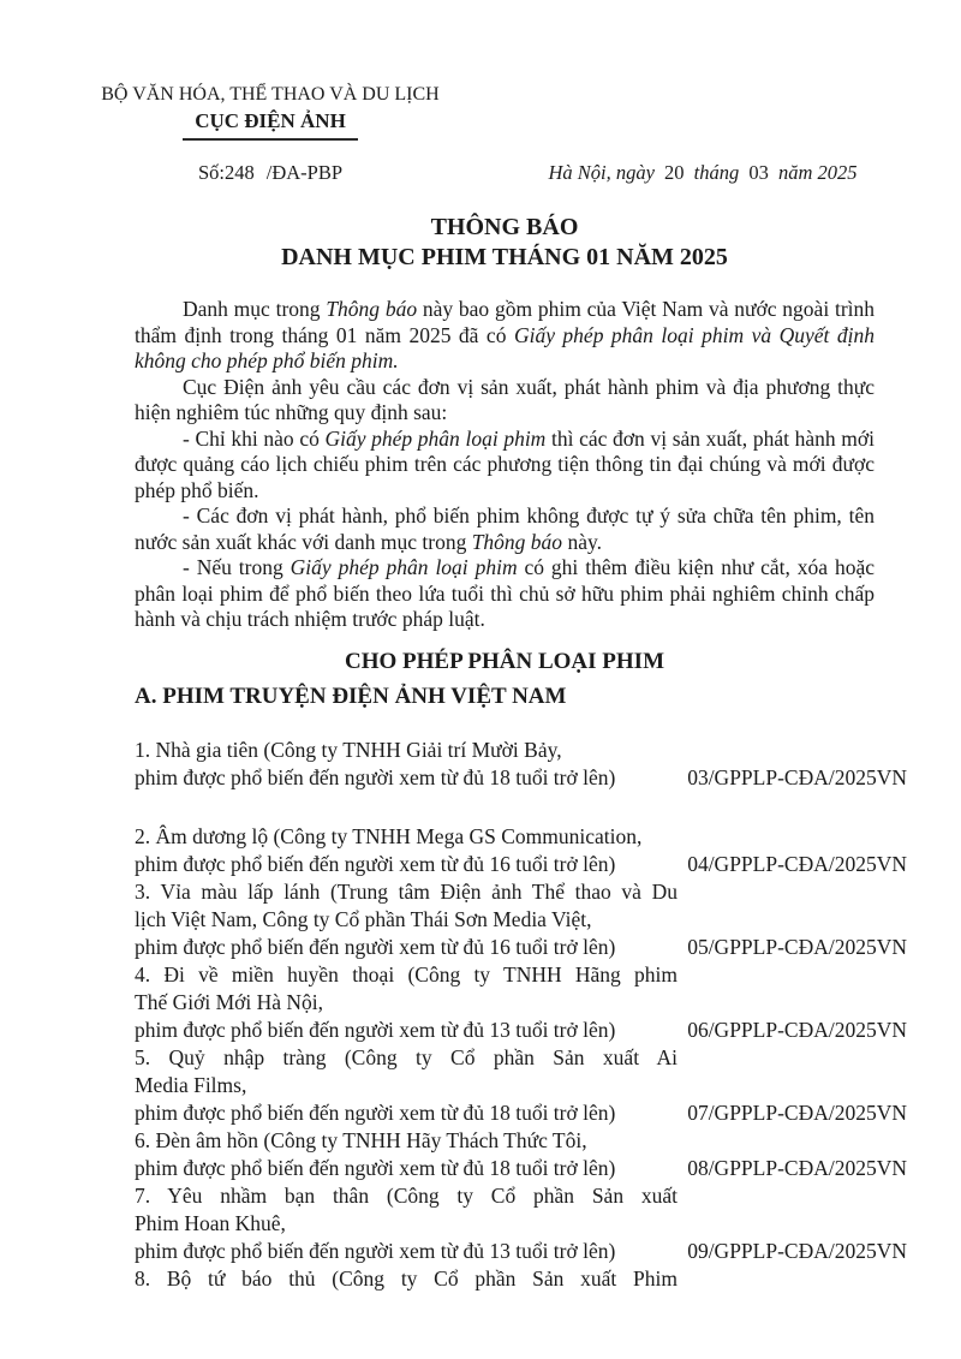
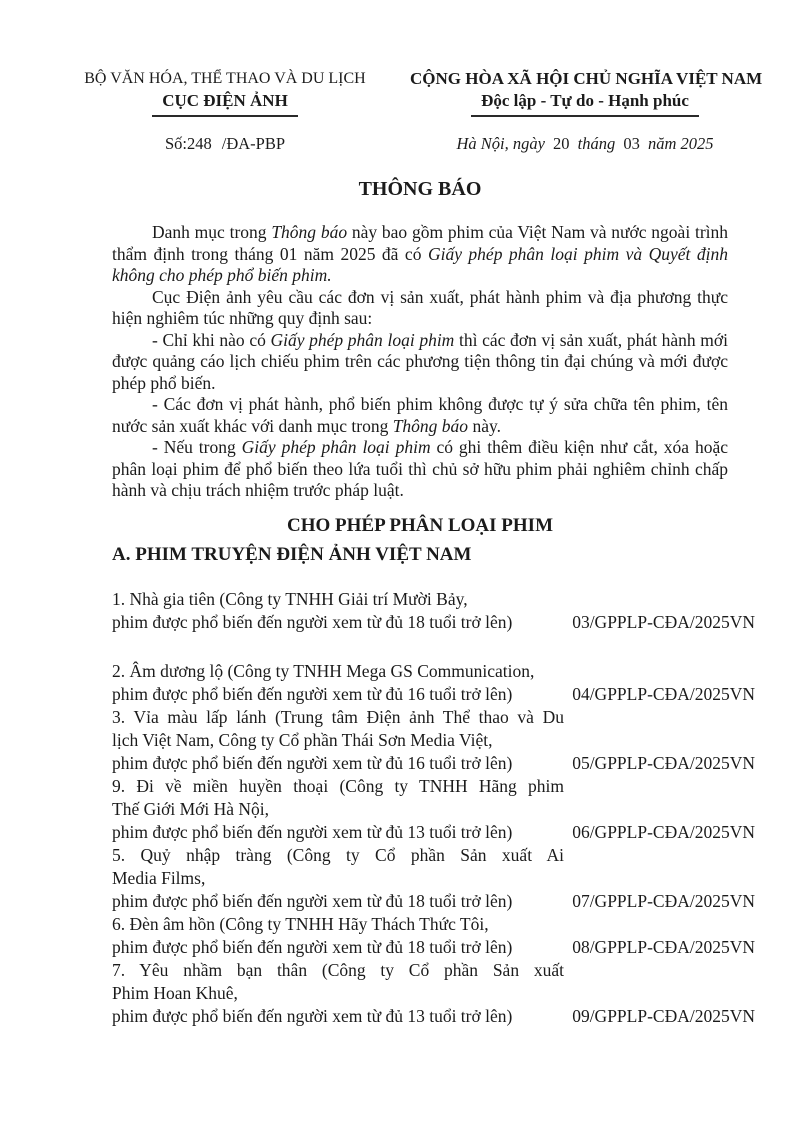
  BỘ VĂN HÓA, THỂ THAO VÀ DU LỊCH
  CỤC ĐIỆN ẢNH
+ CỘNG HÒA XÃ HỘI CHỦ NGHĨA VIỆT NAM
+ Độc lập - Tự do - Hạnh phúc
  Số:248 /ĐA-PBP
  Hà Nội, ngày 20 tháng 03 năm 2025
  THÔNG BÁO
- DANH MỤC PHIM THÁNG 01 NĂM 2025
  Danh mục trong Thông báo này bao gồm phim của Việt Nam và nước ngoài trình thẩm định trong tháng 01 năm 2025 đã có Giấy phép phân loại phim và Quyết định không cho phép phổ biến phim.
  Cục Điện ảnh yêu cầu các đơn vị sản xuất, phát hành phim và địa phương thực hiện nghiêm túc những quy định sau:
  - Chỉ khi nào có Giấy phép phân loại phim thì các đơn vị sản xuất, phát hành mới được quảng cáo lịch chiếu phim trên các phương tiện thông tin đại chúng và mới được phép phổ biến.
  - Các đơn vị phát hành, phổ biến phim không được tự ý sửa chữa tên phim, tên nước sản xuất khác với danh mục trong Thông báo này.
  - Nếu trong Giấy phép phân loại phim có ghi thêm điều kiện như cắt, xóa hoặc phân loại phim để phổ biến theo lứa tuổi thì chủ sở hữu phim phải nghiêm chỉnh chấp hành và chịu trách nhiệm trước pháp luật.
  CHO PHÉP PHÂN LOẠI PHIM
  A. PHIM TRUYỆN ĐIỆN ẢNH VIỆT NAM
  1. Nhà gia tiên (Công ty TNHH Giải trí Mười Bảy,
  phim được phổ biến đến người xem từ đủ 18 tuổi trở lên)
  03/GPPLP-CĐA/2025VN
  2. Âm dương lộ (Công ty TNHH Mega GS Communication,
  phim được phổ biến đến người xem từ đủ 16 tuổi trở lên)
  04/GPPLP-CĐA/2025VN
  3. Vỉa màu lấp lánh (Trung tâm Điện ảnh Thể thao và Du
  lịch Việt Nam, Công ty Cổ phần Thái Sơn Media Việt,
  phim được phổ biến đến người xem từ đủ 16 tuổi trở lên)
  05/GPPLP-CĐA/2025VN
- 4. Đi về miền huyền thoại (Công ty TNHH Hãng phim
+ 9. Đi về miền huyền thoại (Công ty TNHH Hãng phim
  Thế Giới Mới Hà Nội,
  phim được phổ biến đến người xem từ đủ 13 tuổi trở lên)
  06/GPPLP-CĐA/2025VN
  5. Quỷ nhập tràng (Công ty Cổ phần Sản xuất Ai
  Media Films,
  phim được phổ biến đến người xem từ đủ 18 tuổi trở lên)
  07/GPPLP-CĐA/2025VN
  6. Đèn âm hồn (Công ty TNHH Hãy Thách Thức Tôi,
  phim được phổ biến đến người xem từ đủ 18 tuổi trở lên)
  08/GPPLP-CĐA/2025VN
  7. Yêu nhầm bạn thân (Công ty Cổ phần Sản xuất
  Phim Hoan Khuê,
  phim được phổ biến đến người xem từ đủ 13 tuổi trở lên)
  09/GPPLP-CĐA/2025VN
- 8. Bộ tứ báo thủ (Công ty Cổ phần Sản xuất Phim
